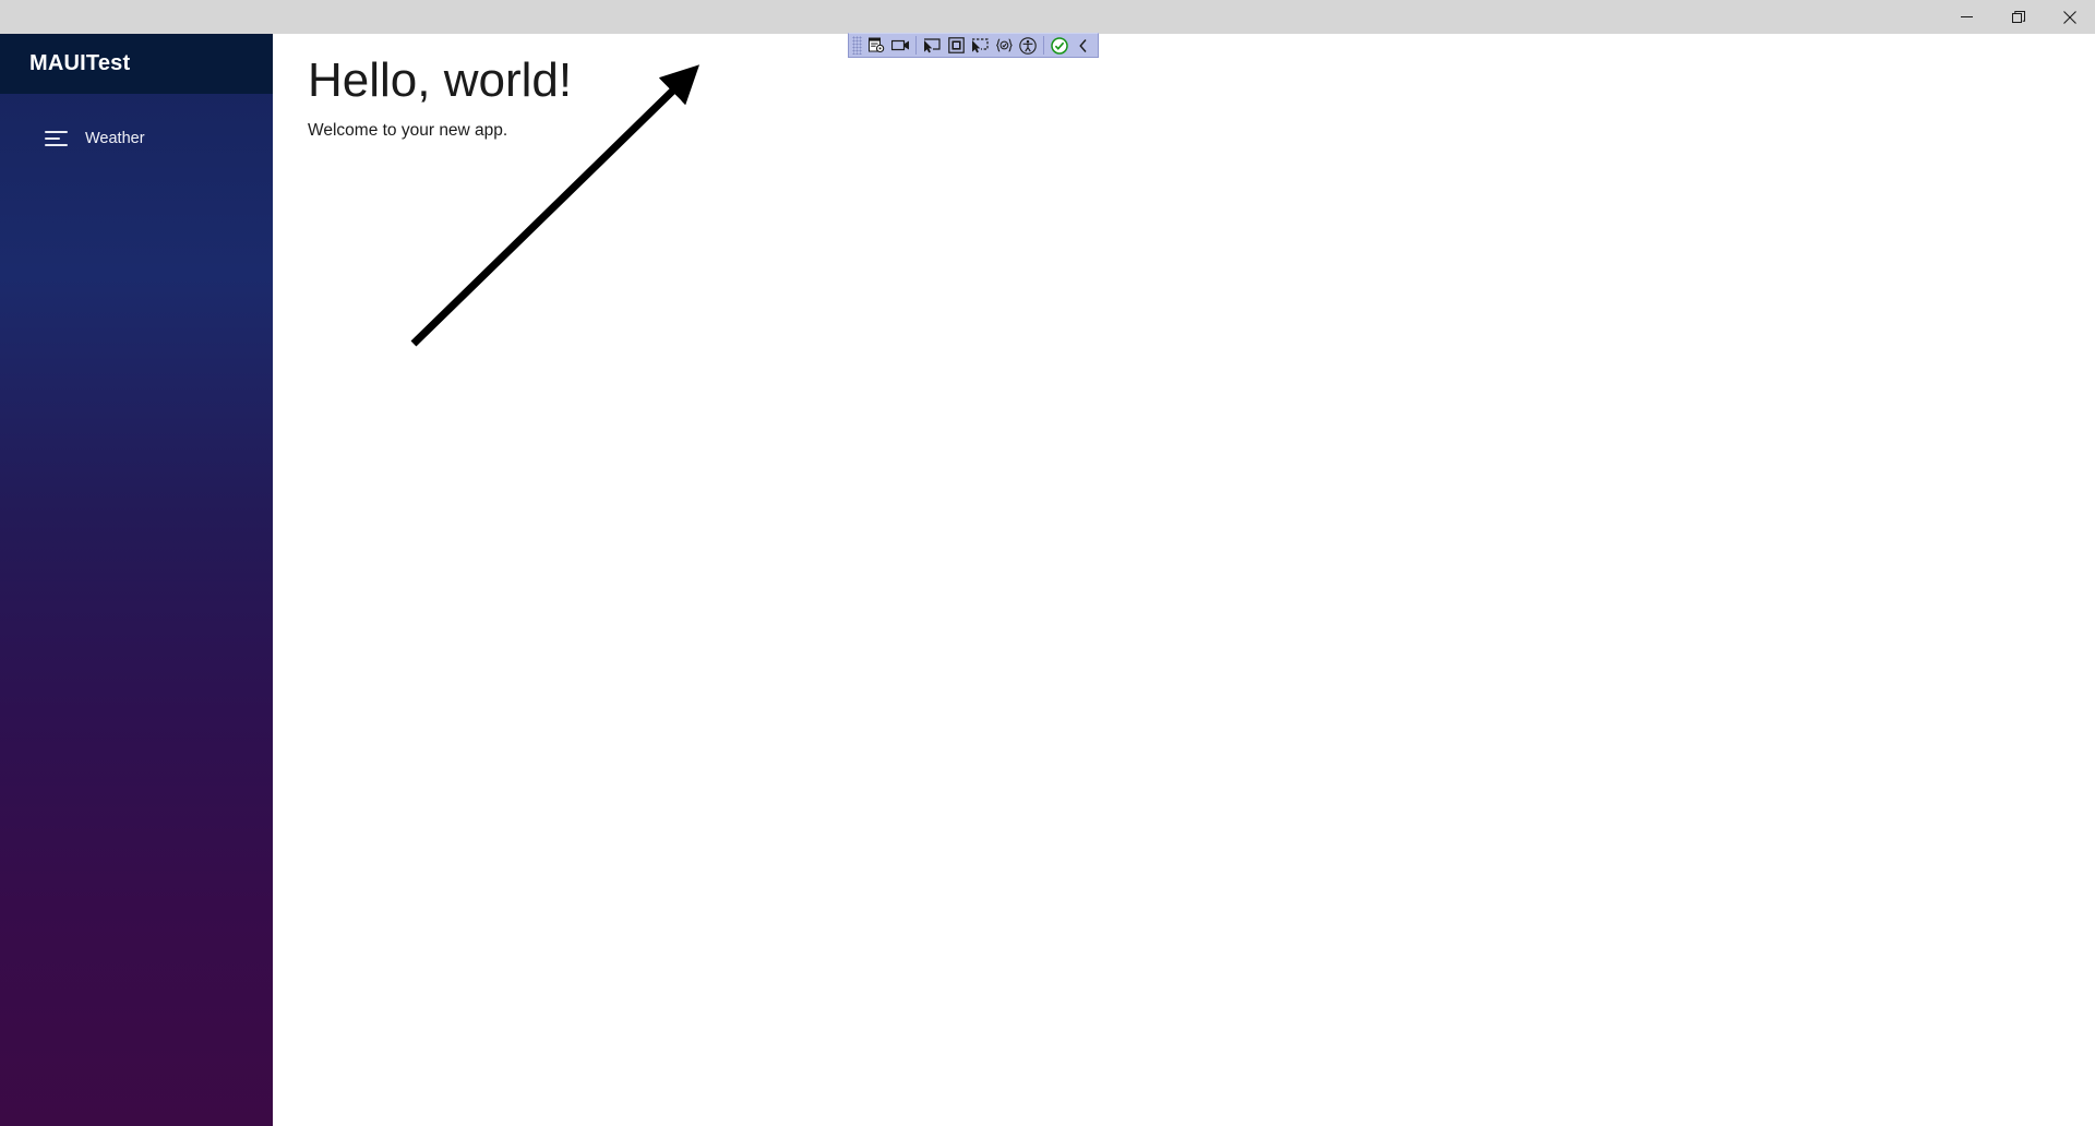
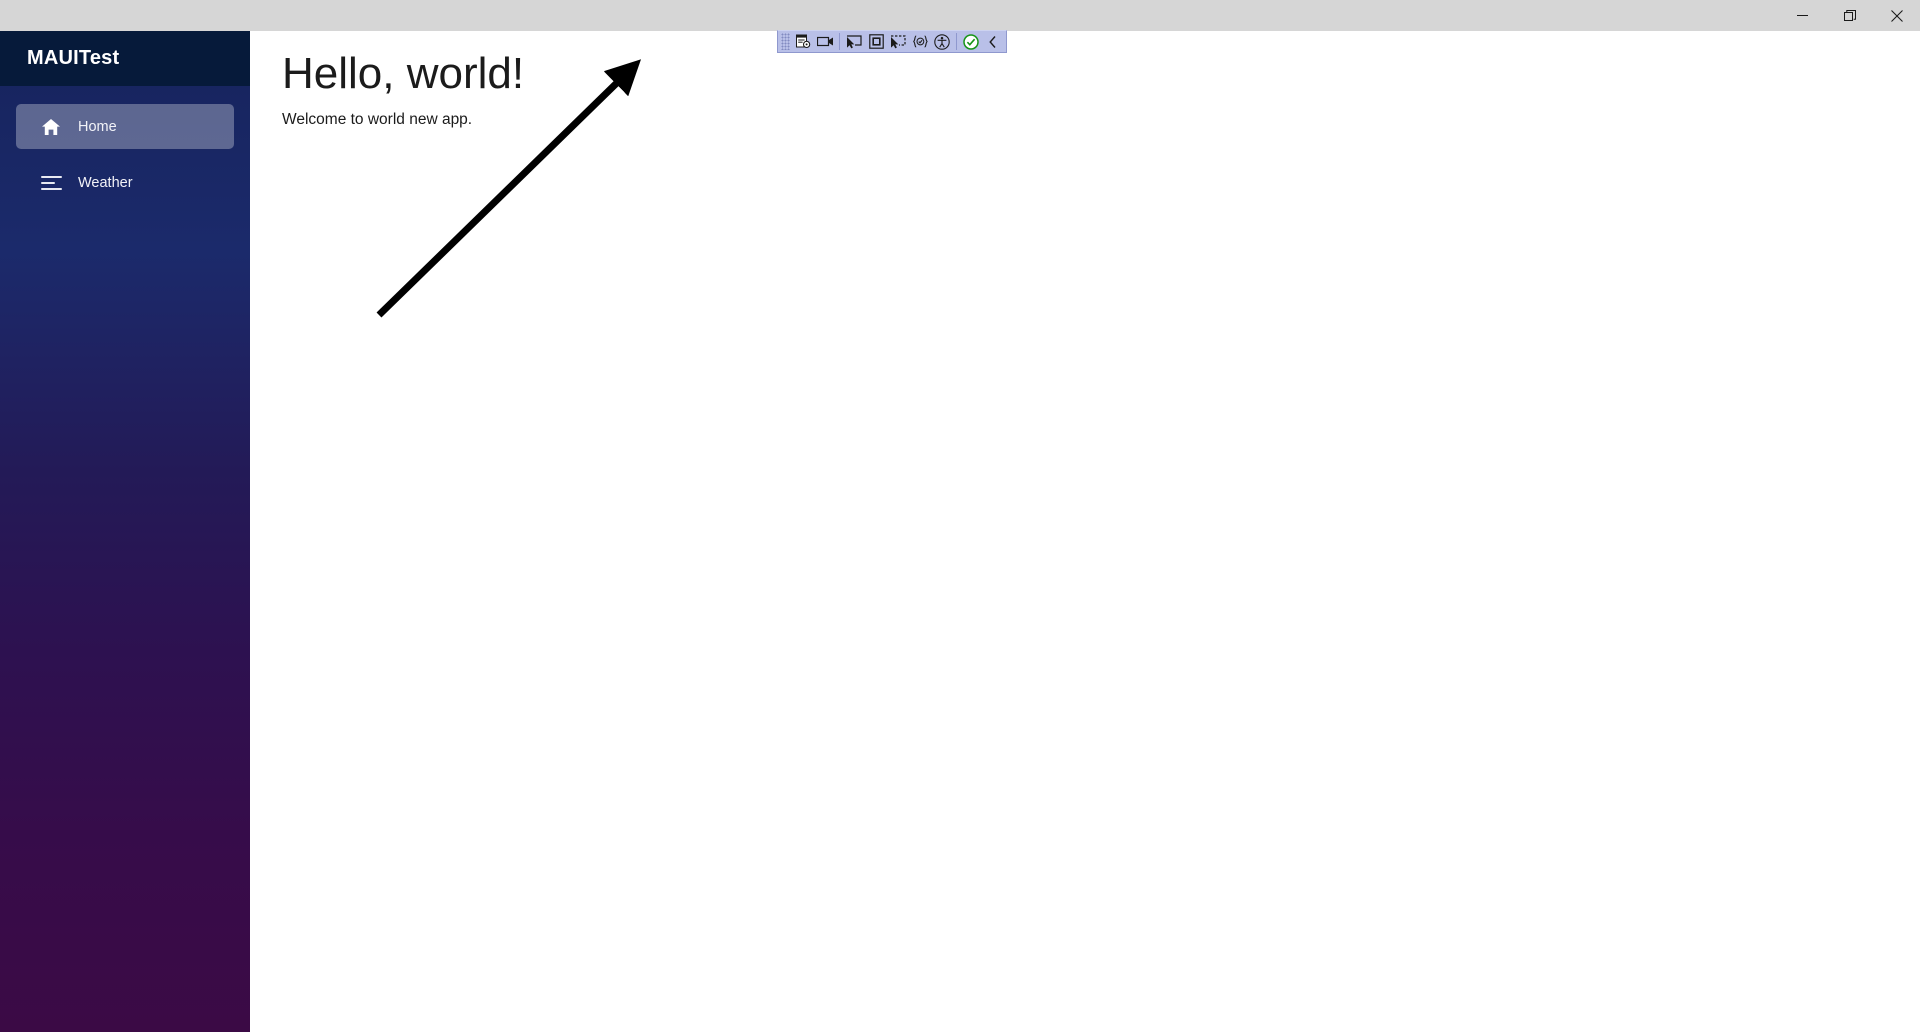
  MAUITest
+ Home
  Weather
  Hello, world!
- Welcome to your new app.
+ Welcome to world new app.
